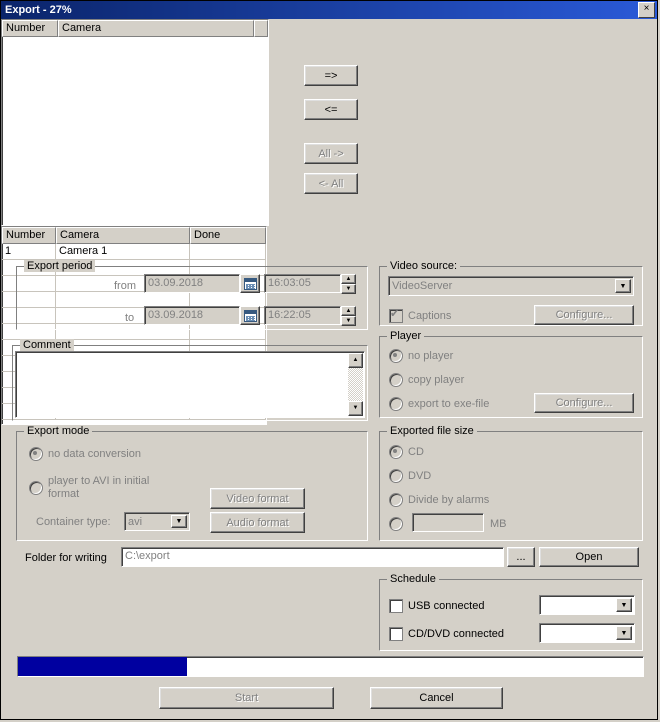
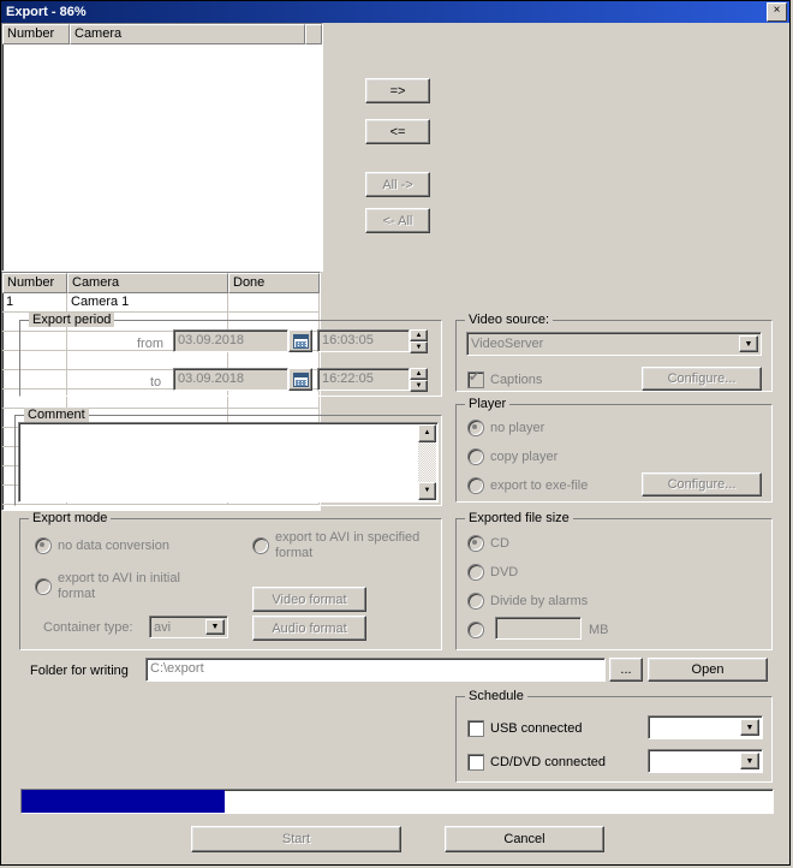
- Export - 27%
+ Export - 86%
  ×
  Number
  Camera
  =>
  <=
  All ->
  <- All
  Number
  Camera
  Done
  1
  Camera 1
  Export period
  from
  03.09.2018
  16:03:05
  to
  03.09.2018
  16:22:05
  Video source:
  VideoServer
  Captions
  Configure...
  Player
  no player
  copy player
  export to exe-file
  Configure...
  Comment
  Export mode
  no data conversion
+ export to AVI in specified format
- player to AVI in initial format
+ export to AVI in initial format
  Container type:
  avi
  Video format
  Audio format
  Exported file size
  CD
  DVD
  Divide by alarms
  MB
  Folder for writing
  C:\export
  ...
  Open
  Schedule
  USB connected
  CD/DVD connected
  Start
  Cancel
